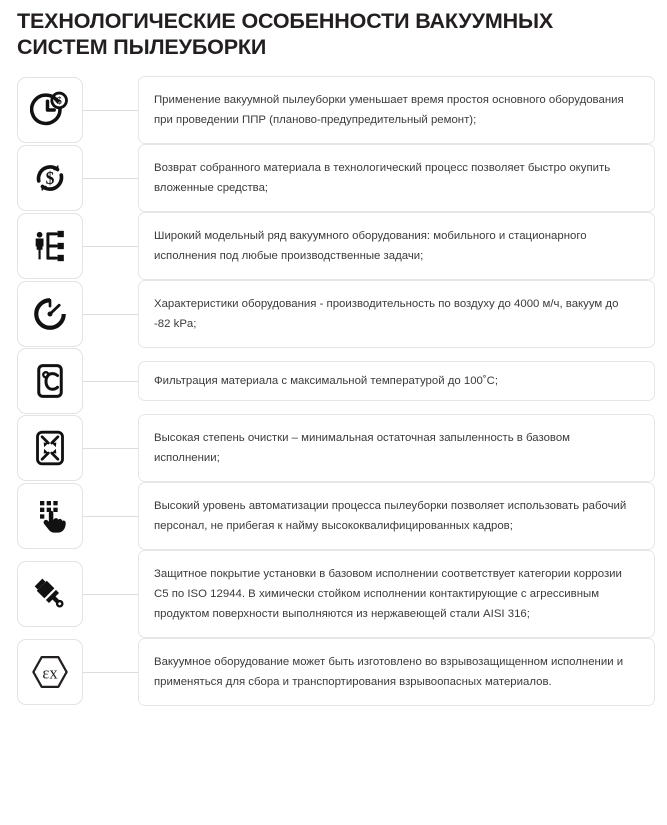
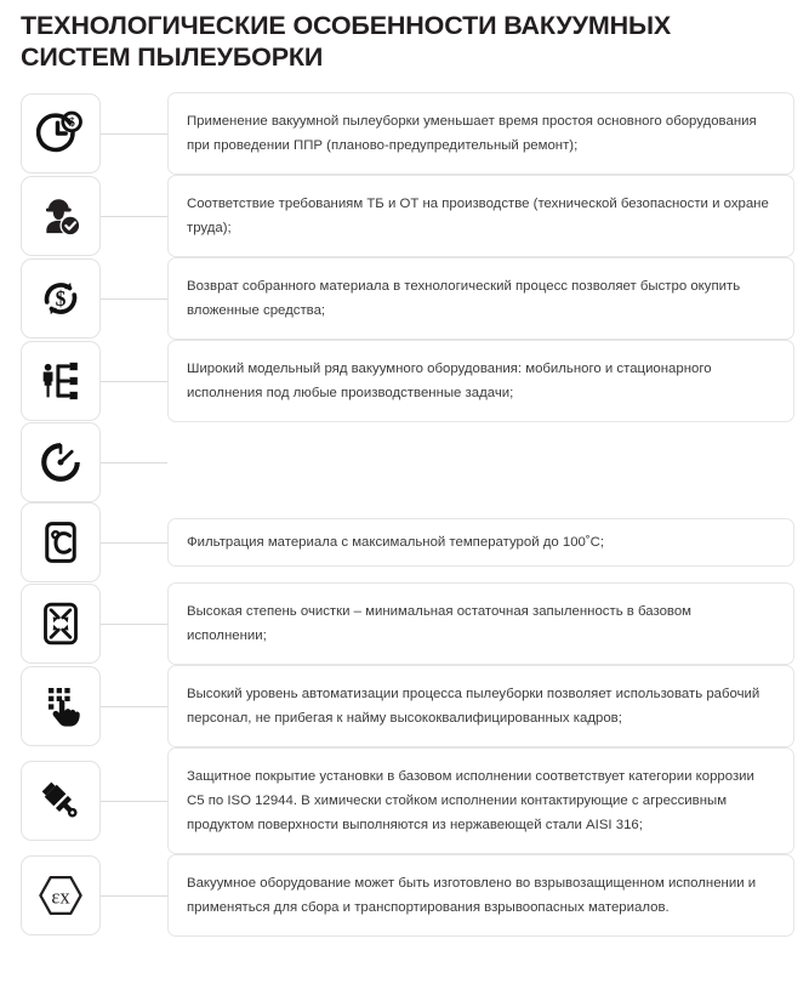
  ТЕХНОЛОГИЧЕСКИЕ ОСОБЕННОСТИ ВАКУУМНЫХ СИСТЕМ ПЫЛЕУБОРКИ
  $
  Применение вакуумной пылеуборки уменьшает время простоя основного оборудования при проведении ППР (планово-предупредительный ремонт);
+ Соответствие требованиям ТБ и ОТ на производстве (технической безопасности и охране труда);
  $
  Возврат собранного материала в технологический процесс позволяет быстро окупить вложенные средства;
  Широкий модельный ряд вакуумного оборудования: мобильного и стационарного исполнения под любые производственные задачи;
- Характеристики оборудования - производительность по воздуху до 4000 м/ч, вакуум до -82 kPa;
  Фильтрация материала с максимальной температурой до 100˚C;
  Высокая степень очистки – минимальная остаточная запыленность в базовом исполнении;
  Высокий уровень автоматизации процесса пылеуборки позволяет использовать рабочий персонал, не прибегая к найму высококвалифицированных кадров;
  Защитное покрытие установки в базовом исполнении соответствует категории коррозии C5 по ISO 12944. В химически стойком исполнении контактирующие с агрессивным продуктом поверхности выполняются из нержавеющей стали AISI 316;
  εx
  Вакуумное оборудование может быть изготовлено во взрывозащищенном исполнении и применяться для сбора и транспортирования взрывоопасных материалов.
